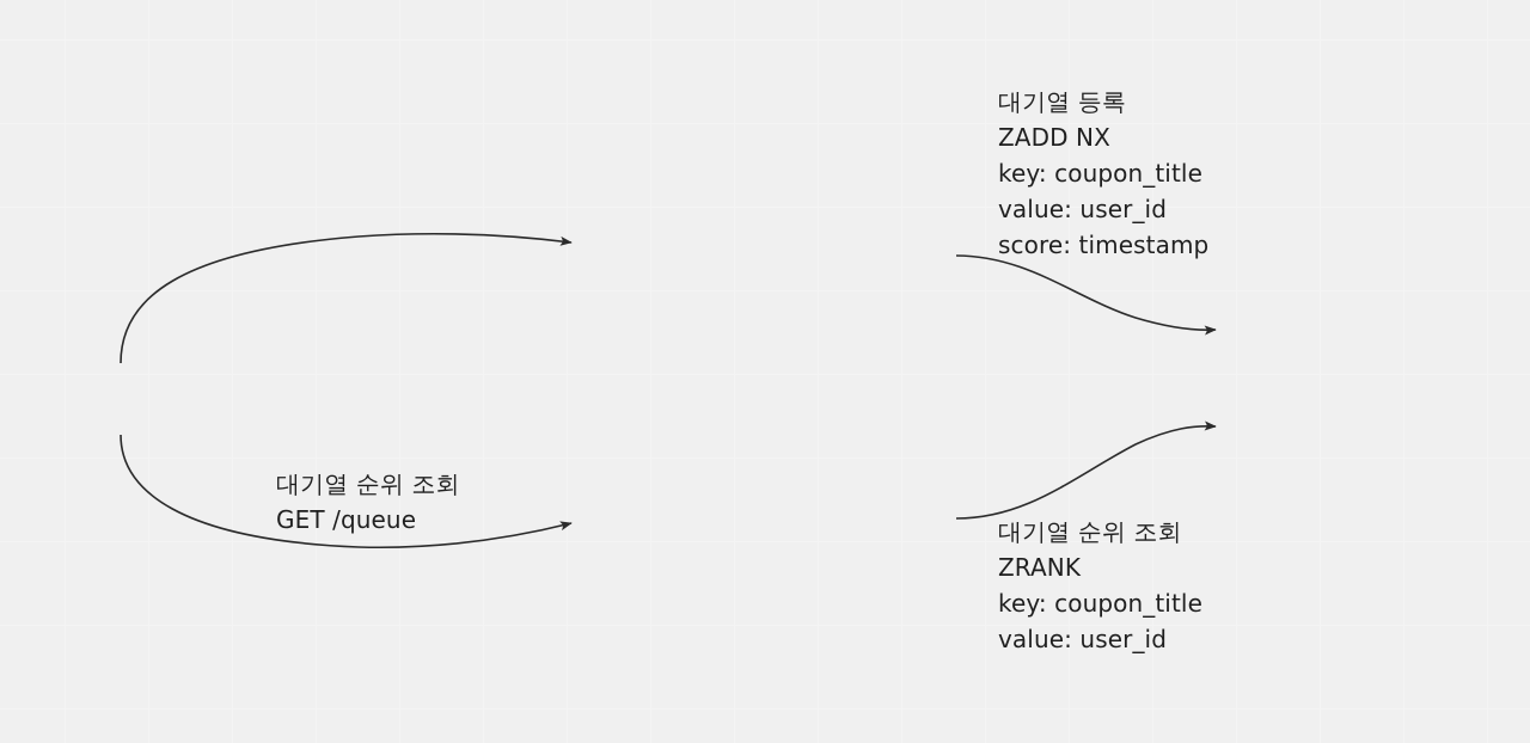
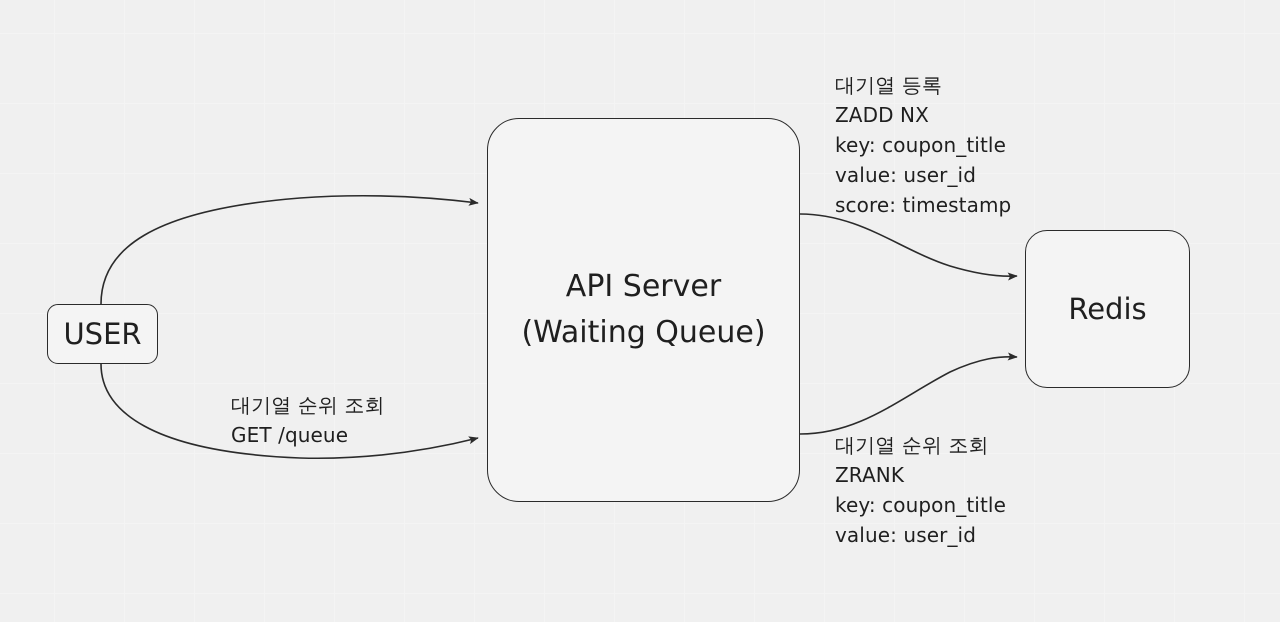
+ USER
+ API Server
+ (Waiting Queue)
+ Redis
  대기열 순위 조회
  GET /queue
  대기열 등록
  ZADD NX
  key: coupon_title
  value: user_id
  score: timestamp
  대기열 순위 조회
  ZRANK
  key: coupon_title
  value: user_id
